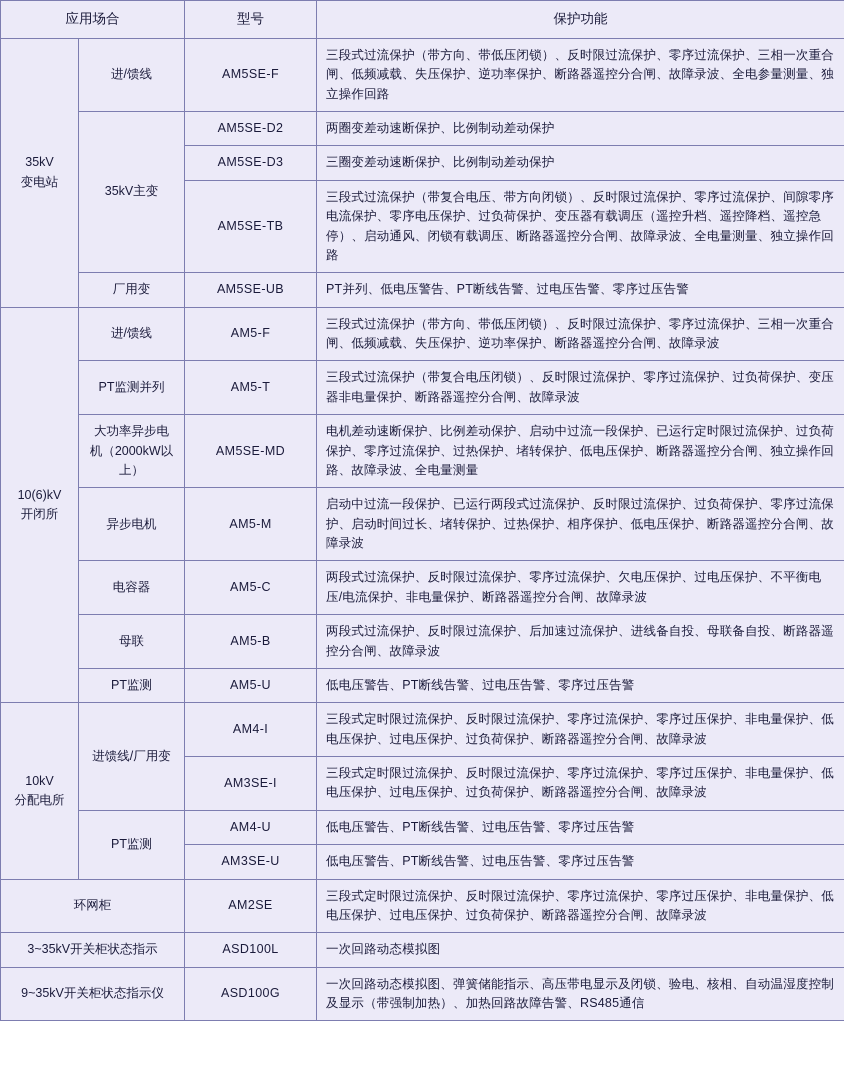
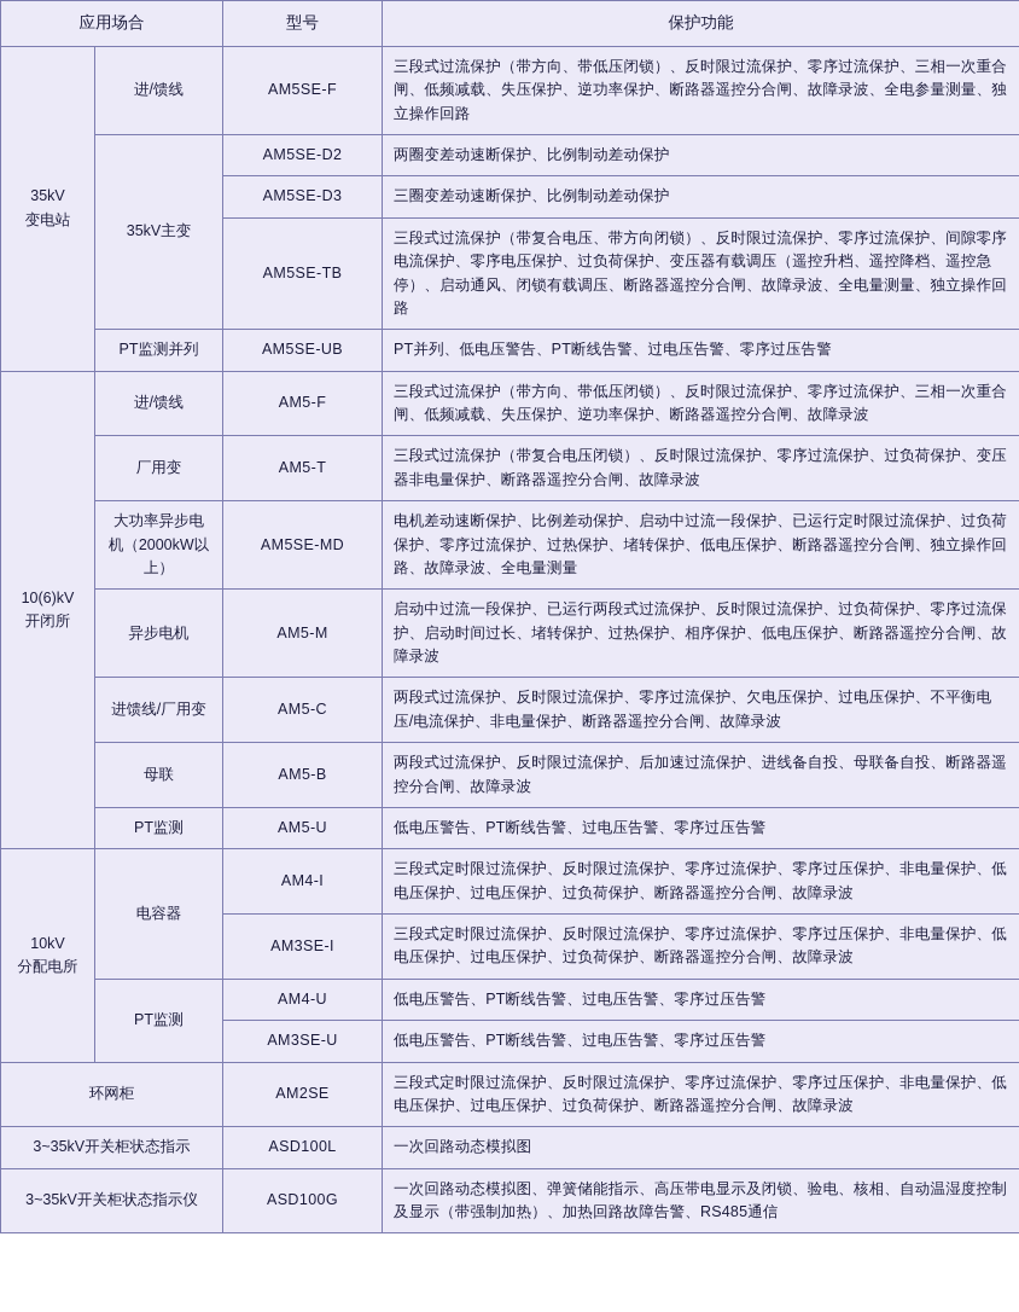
  应用场合	型号	保护功能
  35kV变电站	进/馈线	AM5SE-F	三段式过流保护（带方向、带低压闭锁）、反时限过流保护、零序过流保护、三相一次重合闸、低频减载、失压保护、逆功率保护、断路器遥控分合闸、故障录波、全电参量测量、独立操作回路
  35kV主变	AM5SE-D2	两圈变差动速断保护、比例制动差动保护
  AM5SE-D3	三圈变差动速断保护、比例制动差动保护
  AM5SE-TB	三段式过流保护（带复合电压、带方向闭锁）、反时限过流保护、零序过流保护、间隙零序电流保护、零序电压保护、过负荷保护、变压器有载调压（遥控升档、遥控降档、遥控急停）、启动通风、闭锁有载调压、断路器遥控分合闸、故障录波、全电量测量、独立操作回路
- 厂用变	AM5SE-UB	PT并列、低电压警告、PT断线告警、过电压告警、零序过压告警
+ PT监测并列	AM5SE-UB	PT并列、低电压警告、PT断线告警、过电压告警、零序过压告警
  10(6)kV开闭所	进/馈线	AM5-F	三段式过流保护（带方向、带低压闭锁）、反时限过流保护、零序过流保护、三相一次重合闸、低频减载、失压保护、逆功率保护、断路器遥控分合闸、故障录波
- PT监测并列	AM5-T	三段式过流保护（带复合电压闭锁）、反时限过流保护、零序过流保护、过负荷保护、变压器非电量保护、断路器遥控分合闸、故障录波
+ 厂用变	AM5-T	三段式过流保护（带复合电压闭锁）、反时限过流保护、零序过流保护、过负荷保护、变压器非电量保护、断路器遥控分合闸、故障录波
  大功率异步电机（2000kW以上）	AM5SE-MD	电机差动速断保护、比例差动保护、启动中过流一段保护、已运行定时限过流保护、过负荷保护、零序过流保护、过热保护、堵转保护、低电压保护、断路器遥控分合闸、独立操作回路、故障录波、全电量测量
  异步电机	AM5-M	启动中过流一段保护、已运行两段式过流保护、反时限过流保护、过负荷保护、零序过流保护、启动时间过长、堵转保护、过热保护、相序保护、低电压保护、断路器遥控分合闸、故障录波
- 电容器	AM5-C	两段式过流保护、反时限过流保护、零序过流保护、欠电压保护、过电压保护、不平衡电压/电流保护、非电量保护、断路器遥控分合闸、故障录波
+ 进馈线/厂用变	AM5-C	两段式过流保护、反时限过流保护、零序过流保护、欠电压保护、过电压保护、不平衡电压/电流保护、非电量保护、断路器遥控分合闸、故障录波
  母联	AM5-B	两段式过流保护、反时限过流保护、后加速过流保护、进线备自投、母联备自投、断路器遥控分合闸、故障录波
  PT监测	AM5-U	低电压警告、PT断线告警、过电压告警、零序过压告警
- 10kV分配电所	进馈线/厂用变	AM4-I	三段式定时限过流保护、反时限过流保护、零序过流保护、零序过压保护、非电量保护、低电压保护、过电压保护、过负荷保护、断路器遥控分合闸、故障录波
+ 10kV分配电所	电容器	AM4-I	三段式定时限过流保护、反时限过流保护、零序过流保护、零序过压保护、非电量保护、低电压保护、过电压保护、过负荷保护、断路器遥控分合闸、故障录波
  AM3SE-I	三段式定时限过流保护、反时限过流保护、零序过流保护、零序过压保护、非电量保护、低电压保护、过电压保护、过负荷保护、断路器遥控分合闸、故障录波
  PT监测	AM4-U	低电压警告、PT断线告警、过电压告警、零序过压告警
  AM3SE-U	低电压警告、PT断线告警、过电压告警、零序过压告警
  环网柜	AM2SE	三段式定时限过流保护、反时限过流保护、零序过流保护、零序过压保护、非电量保护、低电压保护、过电压保护、过负荷保护、断路器遥控分合闸、故障录波
  3~35kV开关柜状态指示	ASD100L	一次回路动态模拟图
- 9~35kV开关柜状态指示仪	ASD100G	一次回路动态模拟图、弹簧储能指示、高压带电显示及闭锁、验电、核相、自动温湿度控制及显示（带强制加热）、加热回路故障告警、RS485通信
+ 3~35kV开关柜状态指示仪	ASD100G	一次回路动态模拟图、弹簧储能指示、高压带电显示及闭锁、验电、核相、自动温湿度控制及显示（带强制加热）、加热回路故障告警、RS485通信
